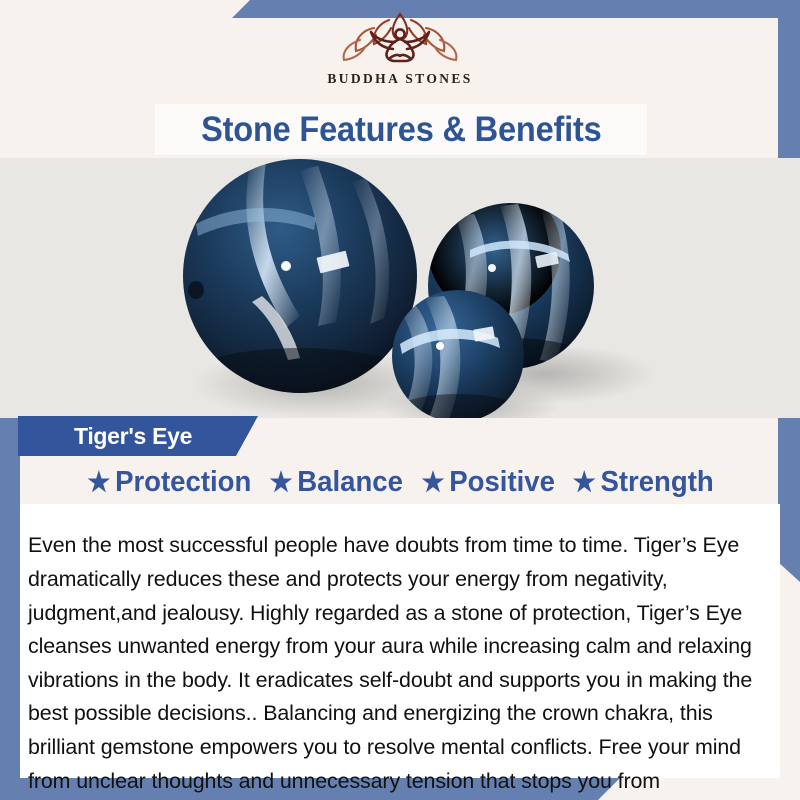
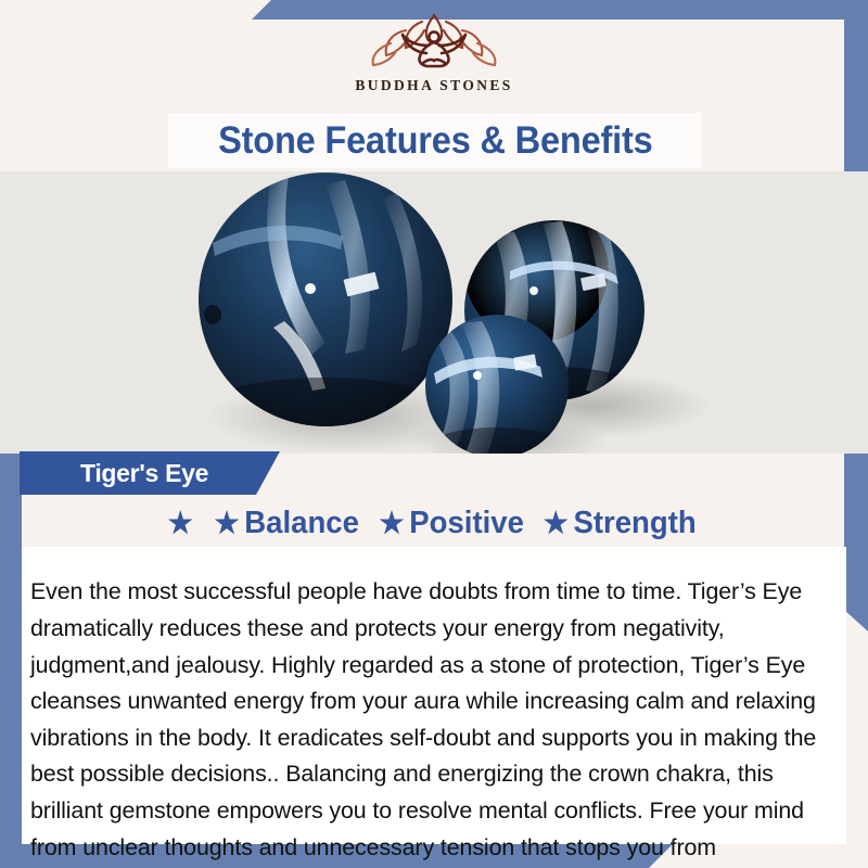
  BUDDHA STONES
  Stone Features & Benefits
  Tiger's Eye
  ★
- Protection
  ★
  Balance
  ★
  Positive
  ★
  Strength
  Even the most successful people have doubts from time to time. Tiger’s Eye dramatically reduces these and protects your energy from negativity, judgment,and jealousy. Highly regarded as a stone of protection, Tiger’s Eye cleanses unwanted energy from your aura while increasing calm and relaxing vibrations in the body. It eradicates self-doubt and supports you in making the best possible decisions.. Balancing and energizing the crown chakra, this brilliant gemstone empowers you to resolve mental conflicts. Free your mind from unclear thoughts and unnecessary tension that stops you from
